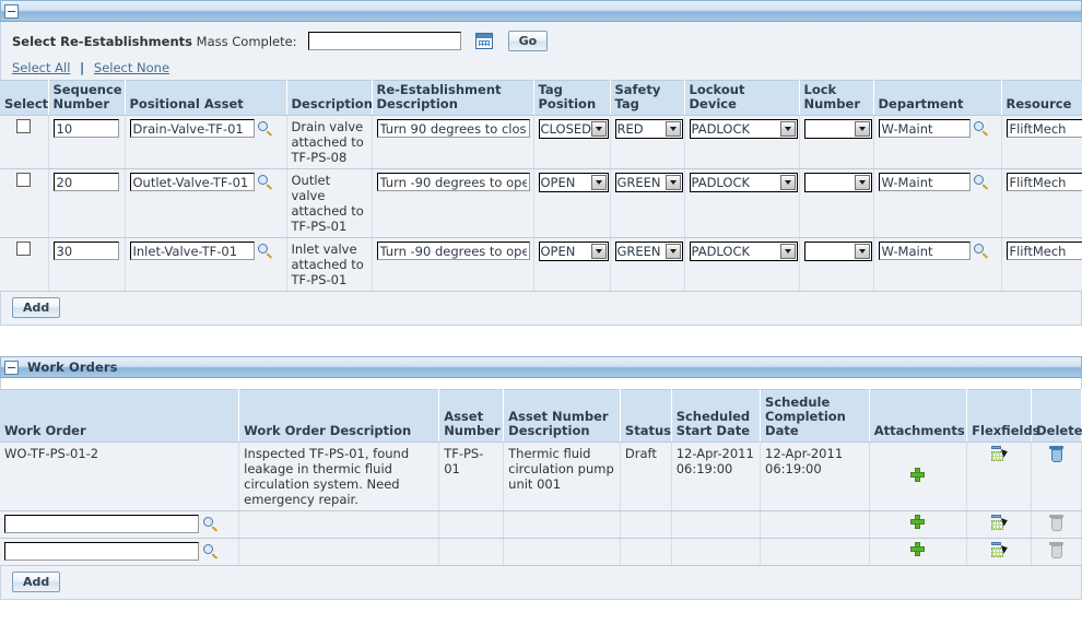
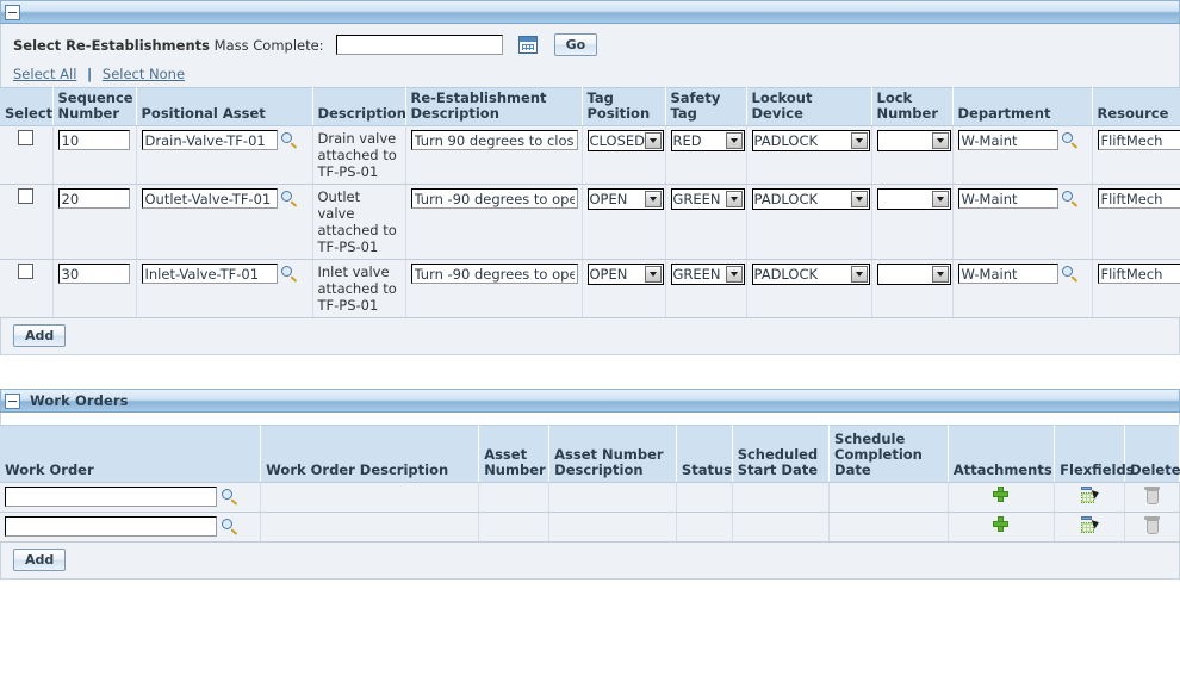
  Select Re-Establishments Mass Complete:
  Go
  Select All | Select None
  Select	Sequence Number	Positional Asset	Description	Re-Establishment Description	Tag Position	Safety Tag	Lockout Device	Lock Number	Department	Resource
- 	10	Drain-Valve-TF-01	Drain valve attached to TF-PS-08	Turn 90 degrees to clos	CLOSED	RED	PADLOCK		W-Maint	FliftMech
+ 	10	Drain-Valve-TF-01	Drain valve attached to TF-PS-01	Turn 90 degrees to clos	CLOSED	RED	PADLOCK		W-Maint	FliftMech
  	20	Outlet-Valve-TF-01	Outlet valve attached to TF-PS-01	Turn -90 degrees to ope	OPEN	GREEN	PADLOCK		W-Maint	FliftMech
  	30	Inlet-Valve-TF-01	Inlet valve attached to TF-PS-01	Turn -90 degrees to ope	OPEN	GREEN	PADLOCK		W-Maint	FliftMech
  Add
  Work Orders
  Work Order	Work Order Description	Asset Number	Asset Number Description	Status	Scheduled Start Date	Schedule Completion Date	Attachments	Flexfield	Delete
- WO-TF-PS-01-2	Inspected TF-PS-01, found leakage in thermic fluid circulation system. Need emergency repair.	TF-PS-01	Thermic fluid circulation pump unit 001	Draft	12-Apr-2011 06:19:00	12-Apr-2011 06:19:00
  Add
